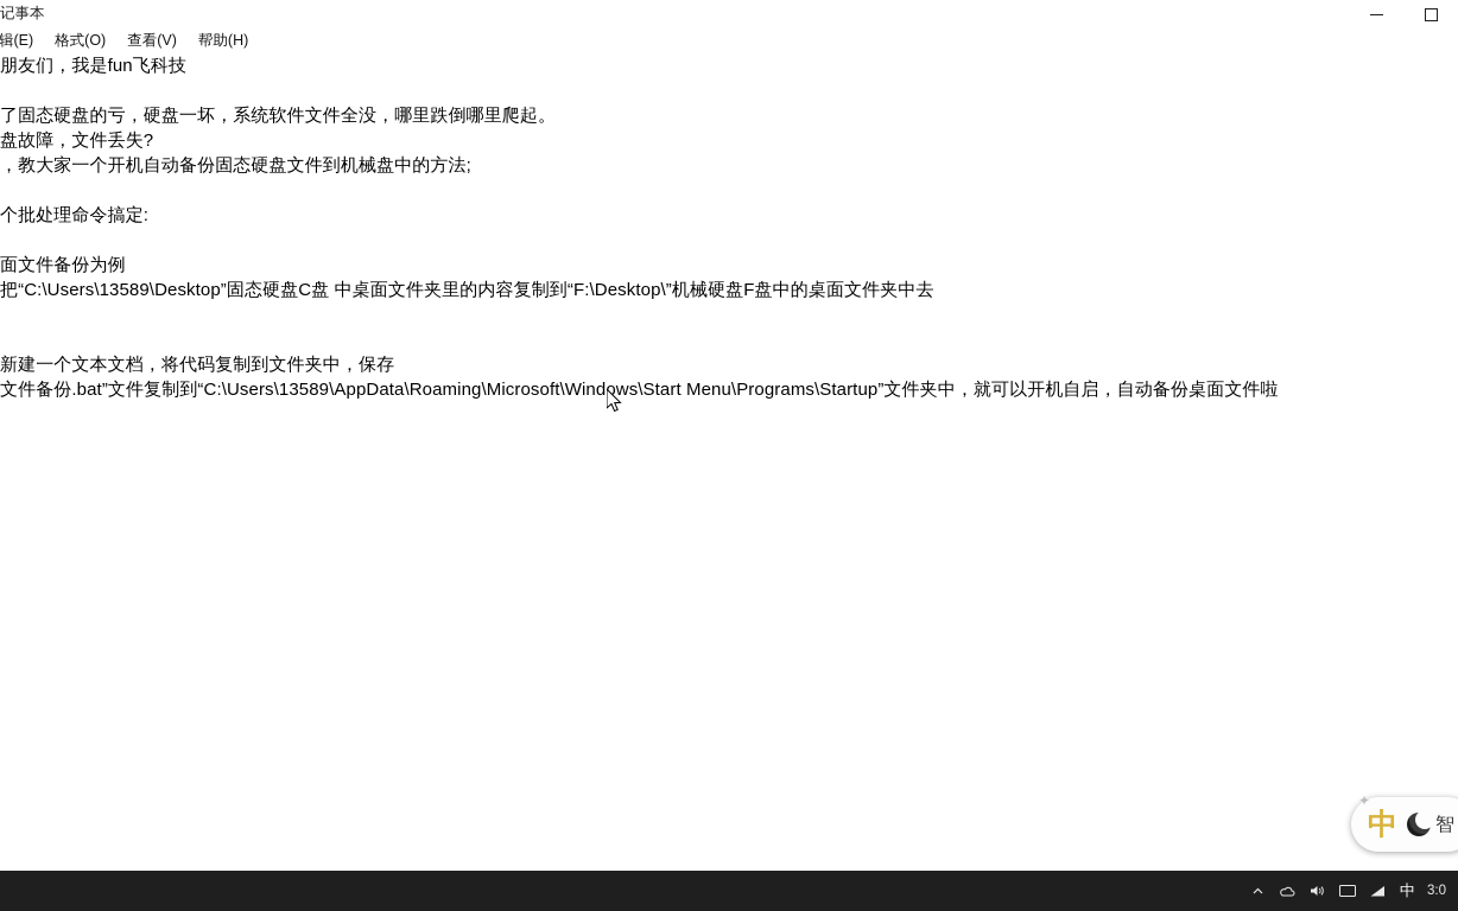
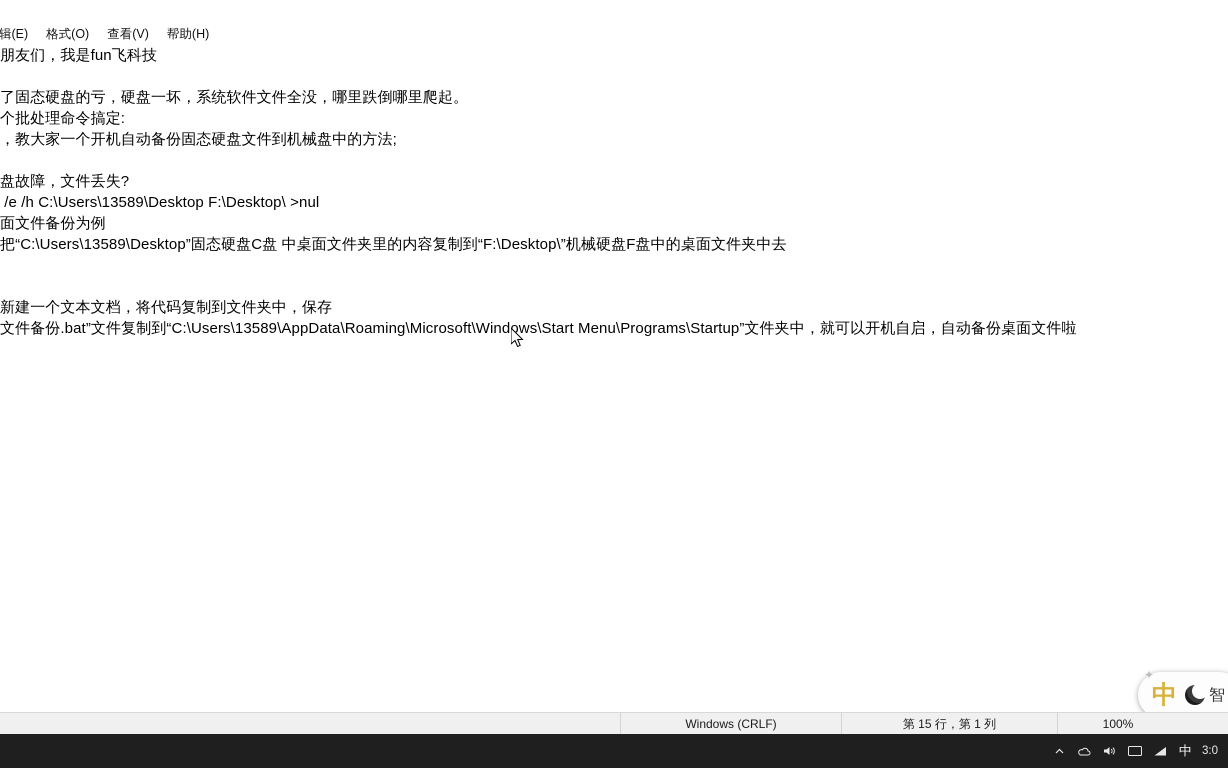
- 记事本
  辑(E)
  格式(O)
  查看(V)
  帮助(H)
  朋友们，我是fun飞科技
  了固态硬盘的亏，硬盘一坏，系统软件文件全没，哪里跌倒哪里爬起。
- 盘故障，文件丢失?
+ 个批处理命令搞定:
  ，教大家一个开机自动备份固态硬盘文件到机械盘中的方法;
- 个批处理命令搞定:
+ 盘故障，文件丢失?
+ /e /h C:\Users\13589\Desktop F:\Desktop\ >nul
  面文件备份为例
  把“C:\Users\13589\Desktop”固态硬盘C盘 中桌面文件夹里的内容复制到“F:\Desktop\”机械硬盘F盘中的桌面文件夹中去
  新建一个文本文档，将代码复制到文件夹中，保存
  文件备份.bat”文件复制到“C:\Users\13589\AppData\Roaming\Microsoft\Windows\Start Menu\Programs\Startup”文件夹中，就可以开机自启，自动备份桌面文件啦
  ✦
  中
  智
+ Windows (CRLF)
+ 第 15 行，第 1 列
+ 100%
  中
  3:0
